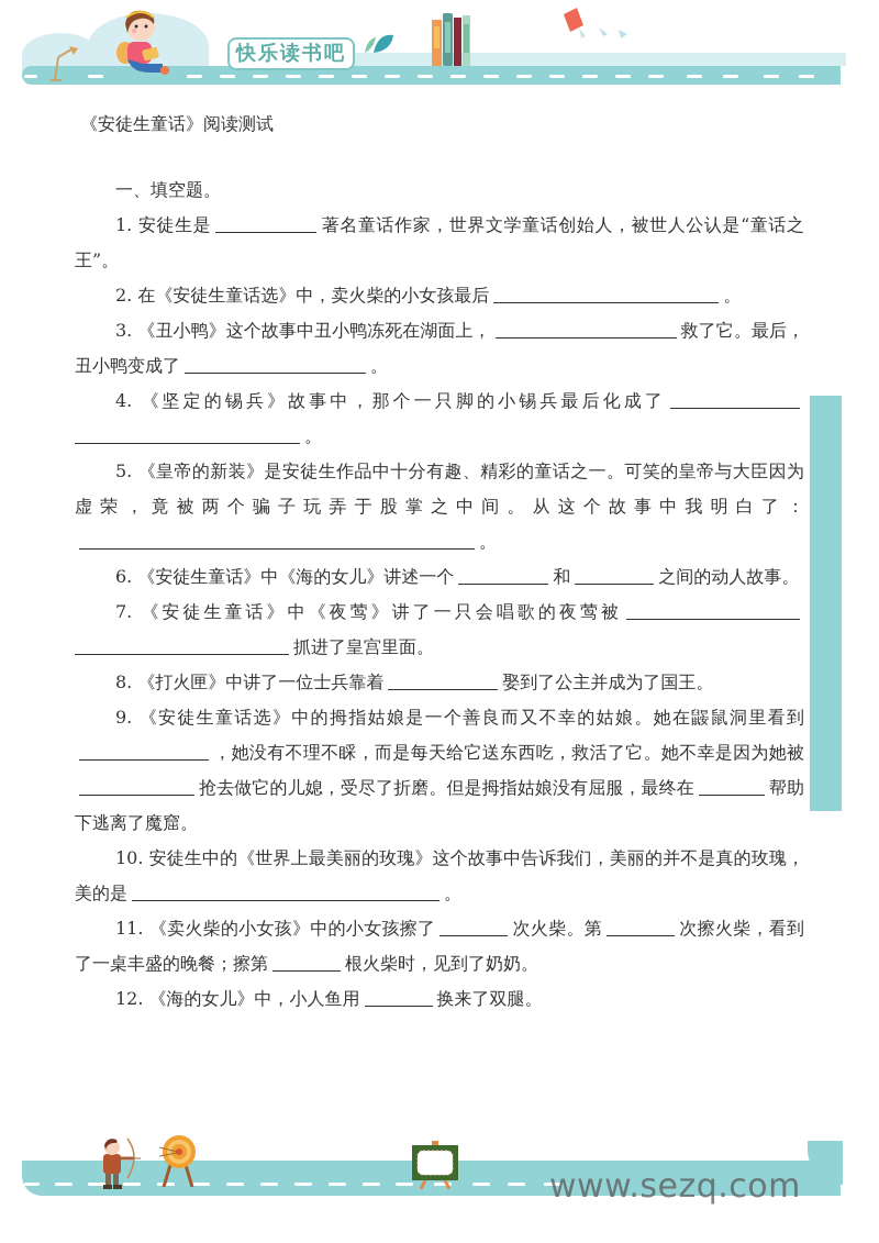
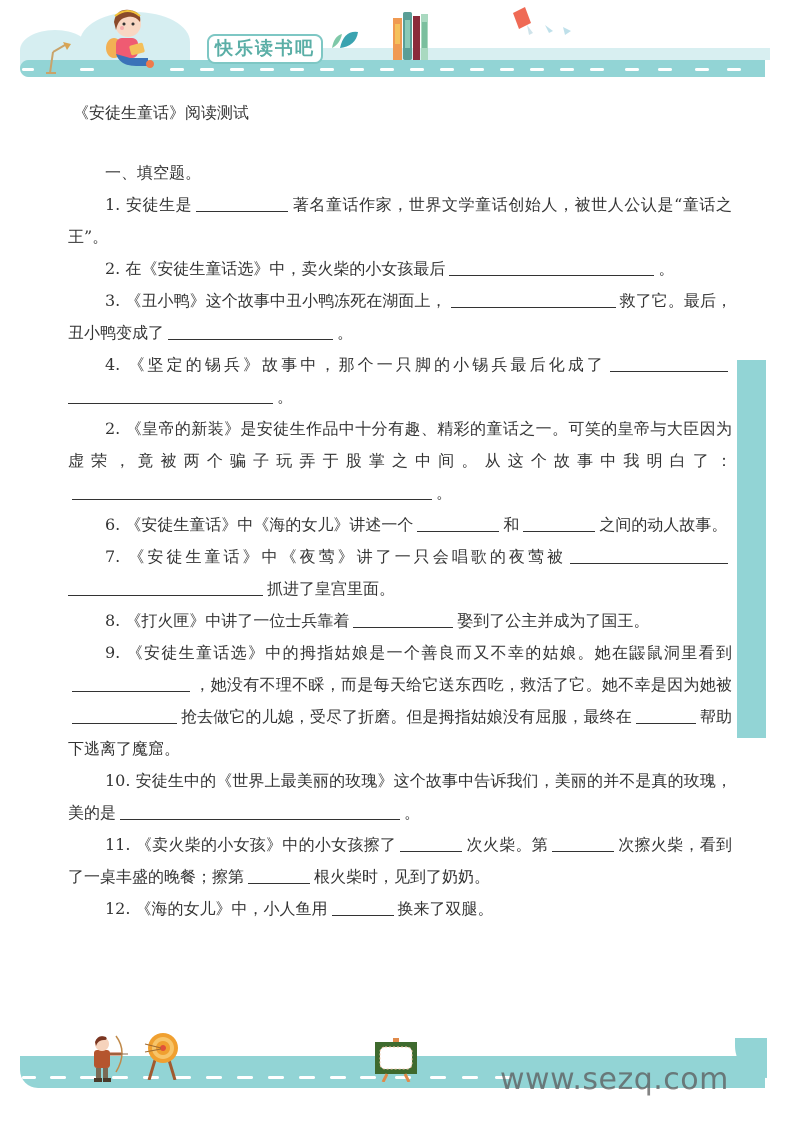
  快乐读书吧
  《安徒生童话》阅读测试
  一、填空题。
  1. 安徒生是 著名童话作家，世界文学童话创始人，被世人公认是“童话之王”。
  2. 在《安徒生童话选》中，卖火柴的小女孩最后 。
  3. 《丑小鸭》这个故事中丑小鸭冻死在湖面上， 救了它。最后，丑小鸭变成了 。
  4. 《坚定的锡兵》故事中，那个一只脚的小锡兵最后化成了。
- 5. 《皇帝的新装》是安徒生作品中十分有趣、精彩的童话之一。可笑的皇帝与大臣因为虚荣，竟被两个骗子玩弄于股掌之中间。从这个故事中我明白了：。
+ 2. 《皇帝的新装》是安徒生作品中十分有趣、精彩的童话之一。可笑的皇帝与大臣因为虚荣，竟被两个骗子玩弄于股掌之中间。从这个故事中我明白了：。
  6. 《安徒生童话》中《海的女儿》讲述一个 和 之间的动人故事。
  7. 《安徒生童话》中《夜莺》讲了一只会唱歌的夜莺被抓进了皇宫里面。
  8. 《打火匣》中讲了一位士兵靠着 娶到了公主并成为了国王。
  9. 《安徒生童话选》中的拇指姑娘是一个善良而又不幸的姑娘。她在鼹鼠洞里看到，她没有不理不睬，而是每天给它送东西吃，救活了它。她不幸是因为她被抢去做它的儿媳，受尽了折磨。但是拇指姑娘没有屈服，最终在 帮助下逃离了魔窟。
  10. 安徒生中的《世界上最美丽的玫瑰》这个故事中告诉我们，美丽的并不是真的玫瑰，美的是 。
  11. 《卖火柴的小女孩》中的小女孩擦了 次火柴。第 次擦火柴，看到了一桌丰盛的晚餐；擦第 根火柴时，见到了奶奶。
  12. 《海的女儿》中，小人鱼用 换来了双腿。
  www.sezq.com
